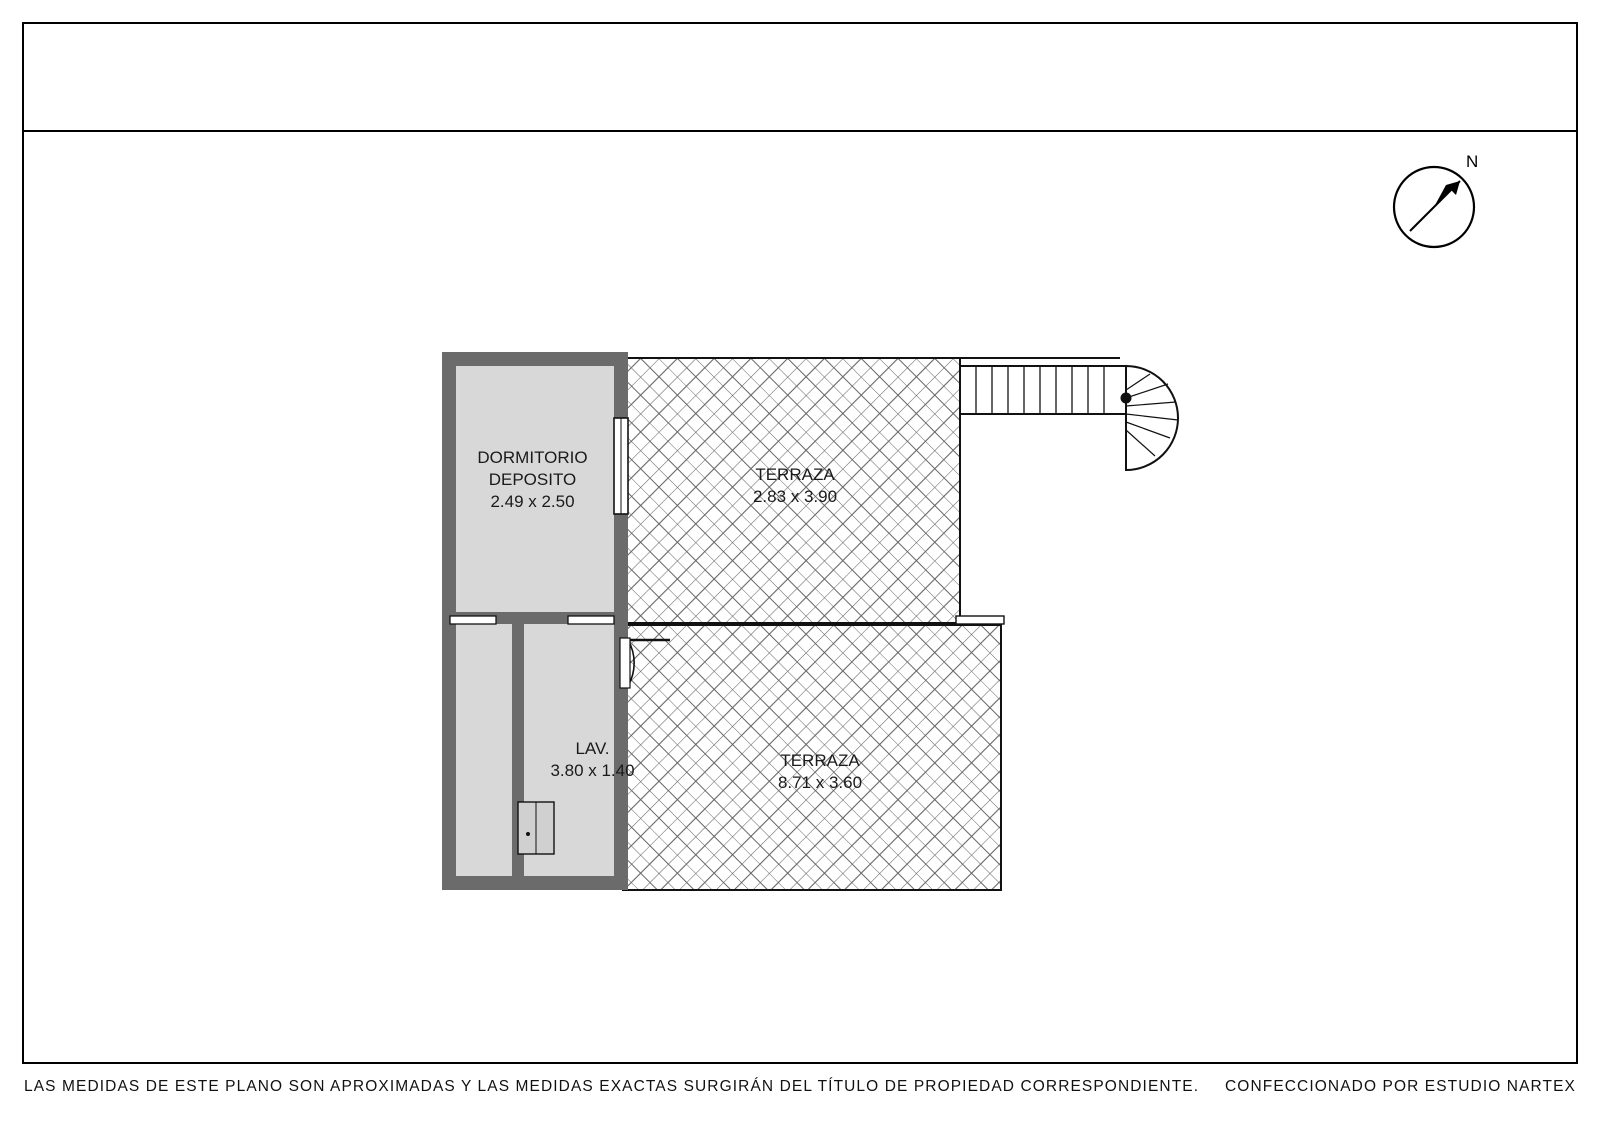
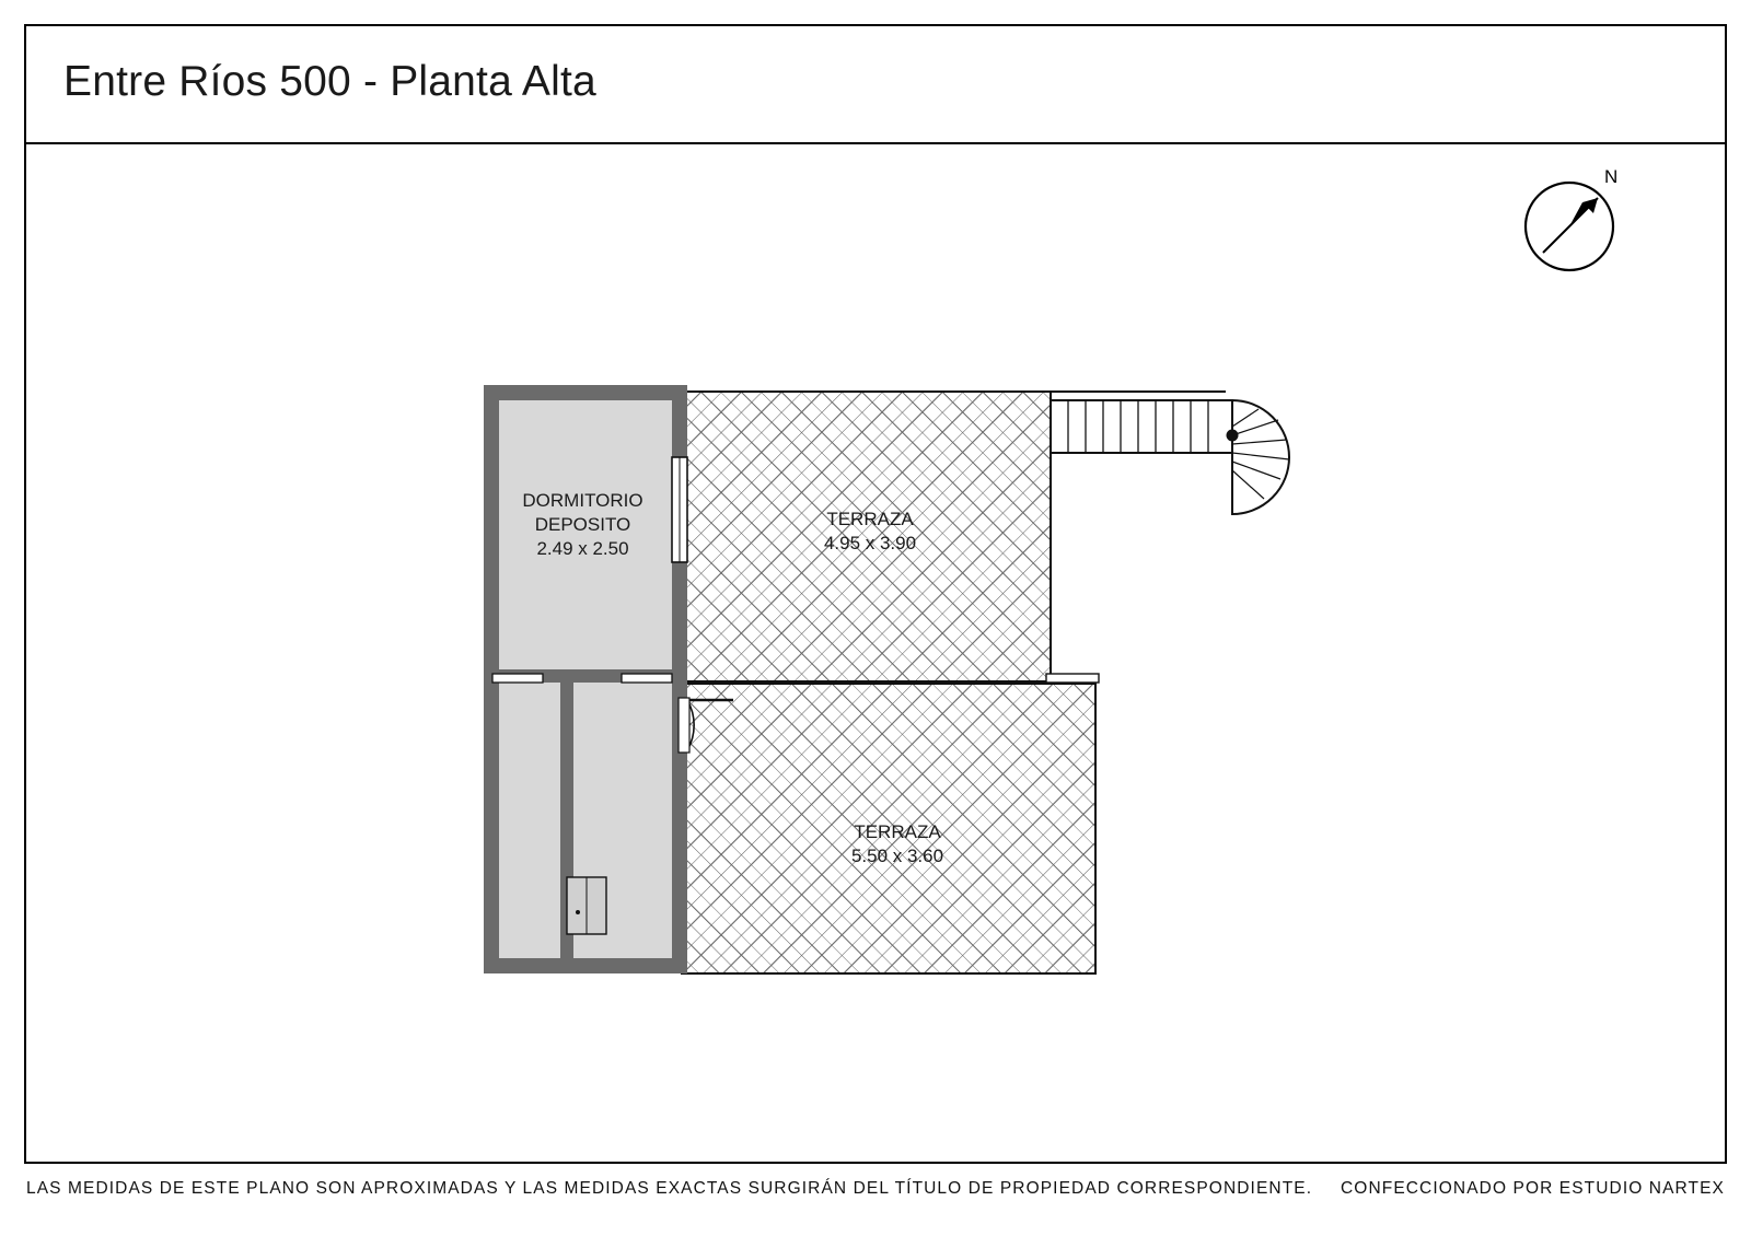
+ Entre Ríos 500 - Planta Alta
  N
  DORMITORIO
  DEPOSITO
  2.49 x 2.50
- LAV.
- 3.80 x 1.40
  TERRAZA
- 2.83 x 3.90
+ 4.95 x 3.90
  TERRAZA
- 8.71 x 3.60
+ 5.50 x 3.60
  LAS MEDIDAS DE ESTE PLANO SON APROXIMADAS Y LAS MEDIDAS EXACTAS SURGIRÁN DEL TÍTULO DE PROPIEDAD CORRESPONDIENTE.
  CONFECCIONADO POR ESTUDIO NARTEX
